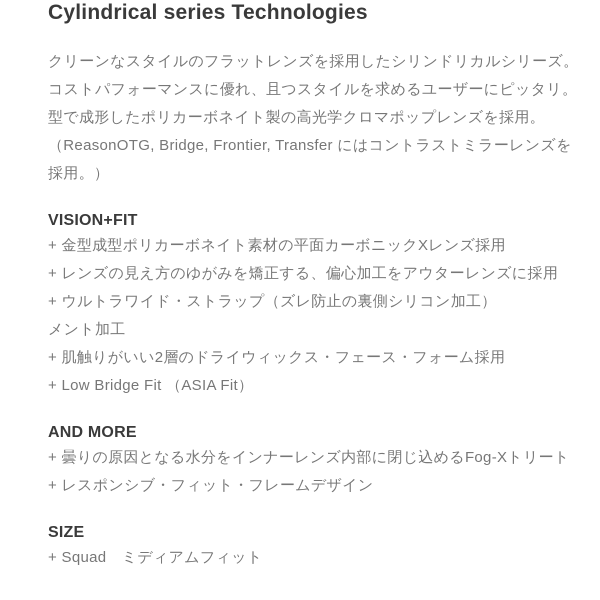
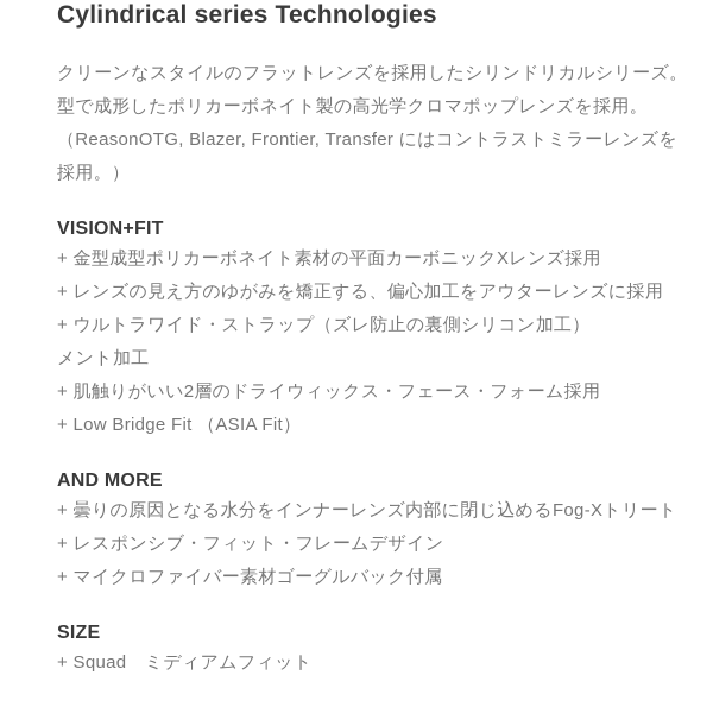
  Cylindrical series Technologies
  クリーンなスタイルのフラットレンズを採用したシリンドリカルシリーズ。
- コストパフォーマンスに優れ、且つスタイルを求めるユーザーにピッタリ。
  型で成形したポリカーボネイト製の高光学クロマポップレンズを採用。
- （ReasonOTG, Bridge, Frontier, Transfer にはコントラストミラーレンズを
+ （ReasonOTG, Blazer, Frontier, Transfer にはコントラストミラーレンズを
  採用。）
  VISION+FIT
  + 金型成型ポリカーボネイト素材の平面カーボニックXレンズ採用
  + レンズの見え方のゆがみを矯正する、偏心加工をアウターレンズに採用
  + ウルトラワイド・ストラップ（ズレ防止の裏側シリコン加工）
  メント加工
  + 肌触りがいい2層のドライウィックス・フェース・フォーム採用
  + Low Bridge Fit （ASIA Fit）
  AND MORE
  + 曇りの原因となる水分をインナーレンズ内部に閉じ込めるFog-Xトリート
  + レスポンシブ・フィット・フレームデザイン
+ + マイクロファイバー素材ゴーグルバック付属
  SIZE
  + Squad ミディアムフィット
